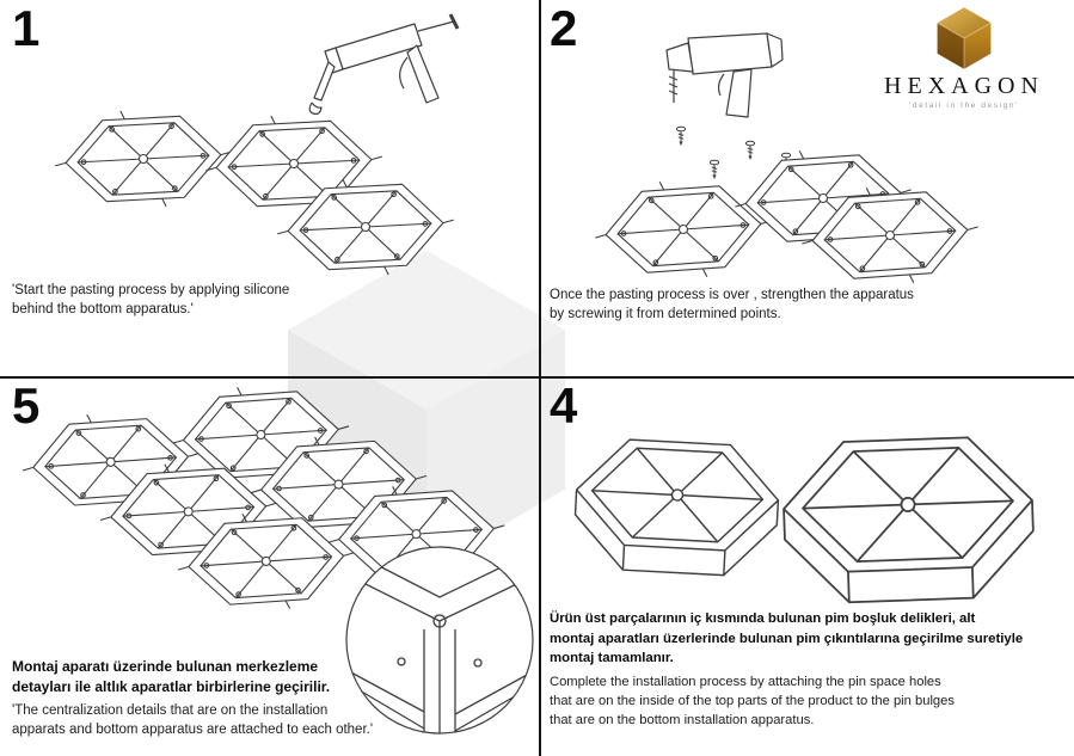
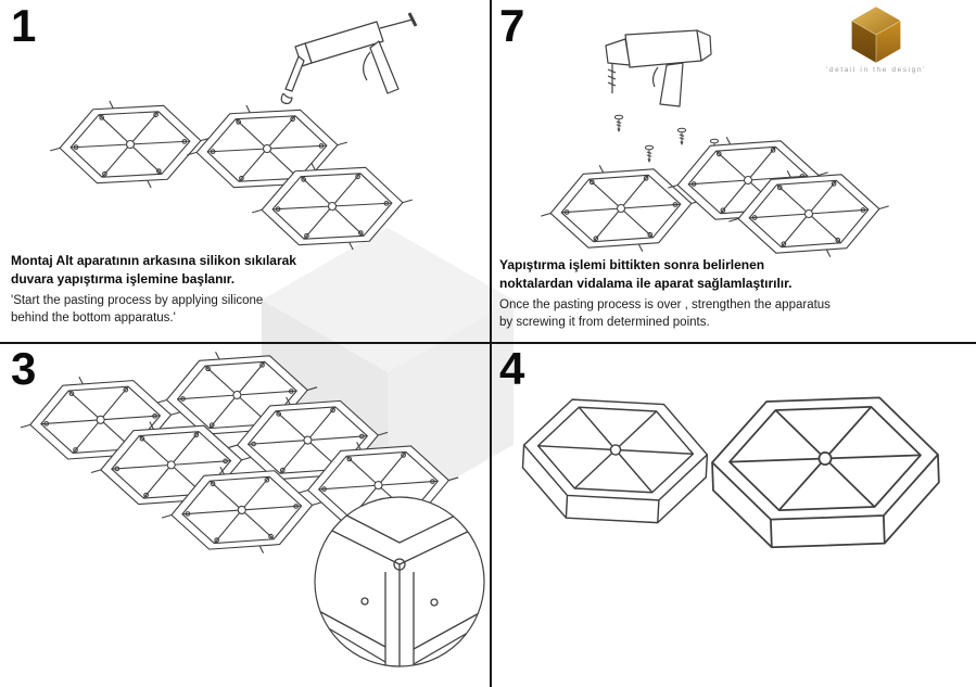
  1
+ Montaj Alt aparatının arkasına silikon sıkılarak
+ duvara yapıştırma işlemine başlanır.
  'Start the pasting process by applying silicone
  behind the bottom apparatus.'
- 2
+ 7
+ Yapıştırma işlemi bittikten sonra belirlenen
+ noktalardan vidalama ile aparat sağlamlaştırılır.
  Once the pasting process is over , strengthen the apparatus
  by screwing it from determined points.
- 5
+ 3
- Montaj aparatı üzerinde bulunan merkezleme
- detayları ile altlık aparatlar birbirlerine geçirilir.
- 'The centralization details that are on the installation
- apparats and bottom apparatus are attached to each other.'
  4
- Ürün üst parçalarının iç kısmında bulunan pim boşluk delikleri, alt
- montaj aparatları üzerlerinde bulunan pim çıkıntılarına geçirilme suretiyle
- montaj tamamlanır.
- Complete the installation process by attaching the pin space holes
- that are on the inside of the top parts of the product to the pin bulges
- that are on the bottom installation apparatus.
- HEXAGON
